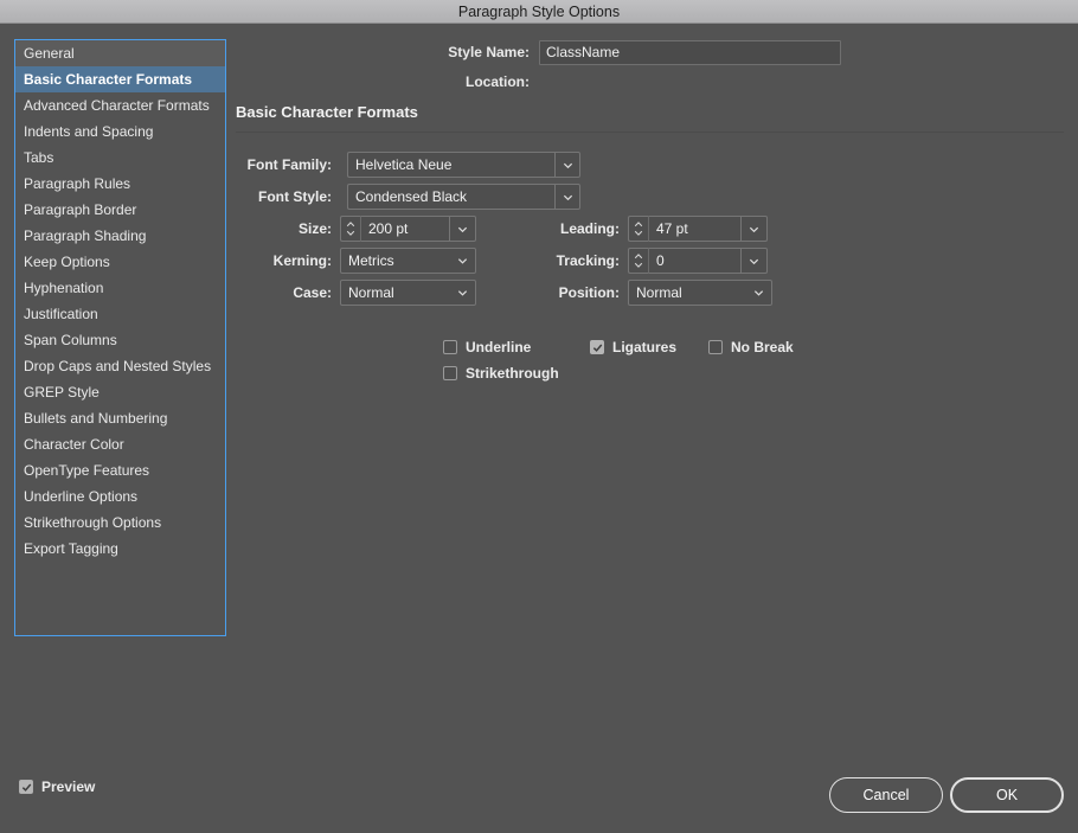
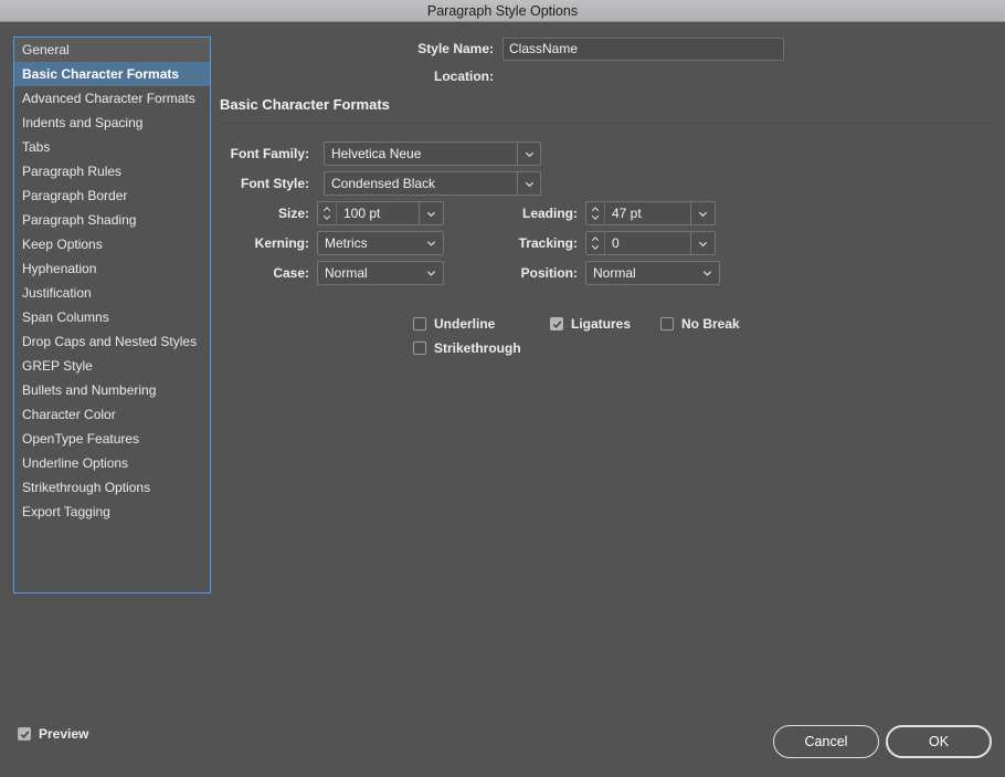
  Paragraph Style Options
  General
  Basic Character Formats
  Advanced Character Formats
  Indents and Spacing
  Tabs
  Paragraph Rules
  Paragraph Border
  Paragraph Shading
  Keep Options
  Hyphenation
  Justification
  Span Columns
  Drop Caps and Nested Styles
  GREP Style
  Bullets and Numbering
  Character Color
  OpenType Features
  Underline Options
  Strikethrough Options
  Export Tagging
  Style Name:
  ClassName
  Location:
  Basic Character Formats
  Font Family:
  Helvetica Neue
  Font Style:
  Condensed Black
  Size:
- 200 pt
+ 100 pt
  Leading:
  47 pt
  Kerning:
  Metrics
  Tracking:
  0
  Case:
  Normal
  Position:
  Normal
  Underline
  Ligatures
  No Break
  Strikethrough
  Preview
  Cancel
  OK
